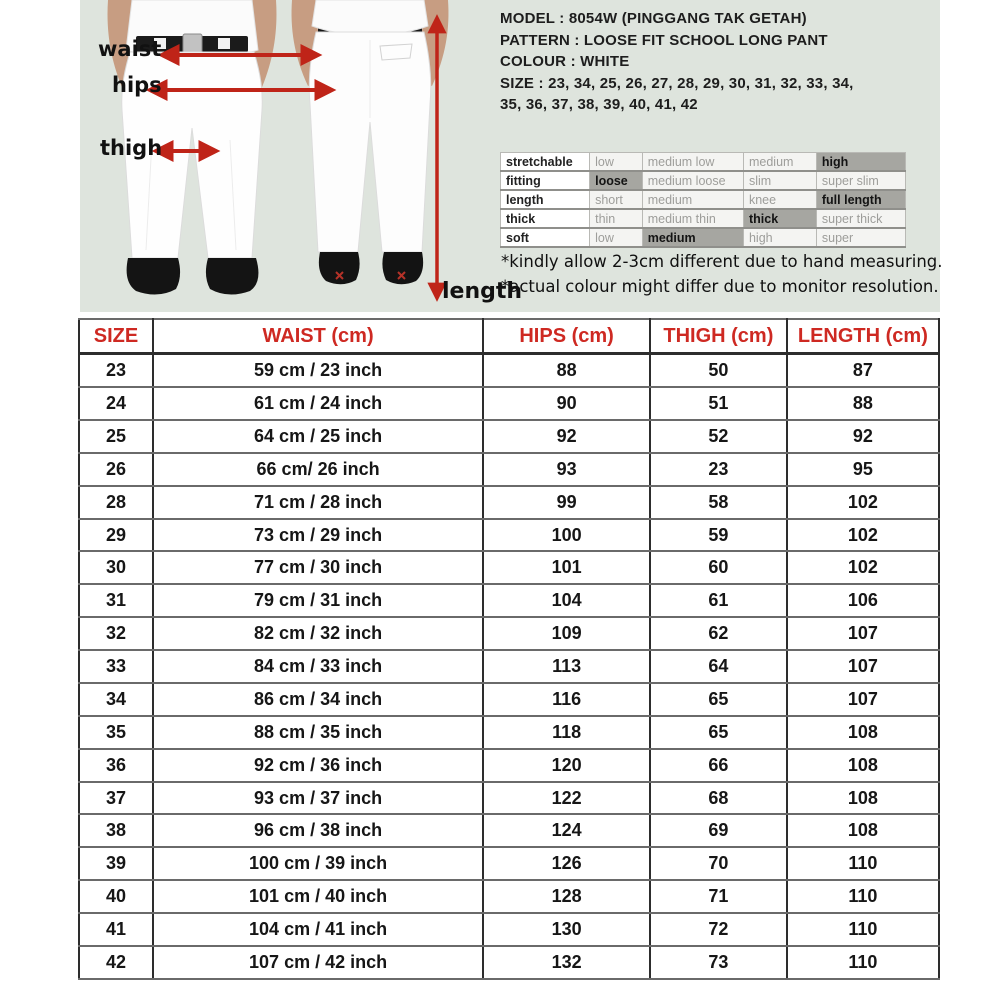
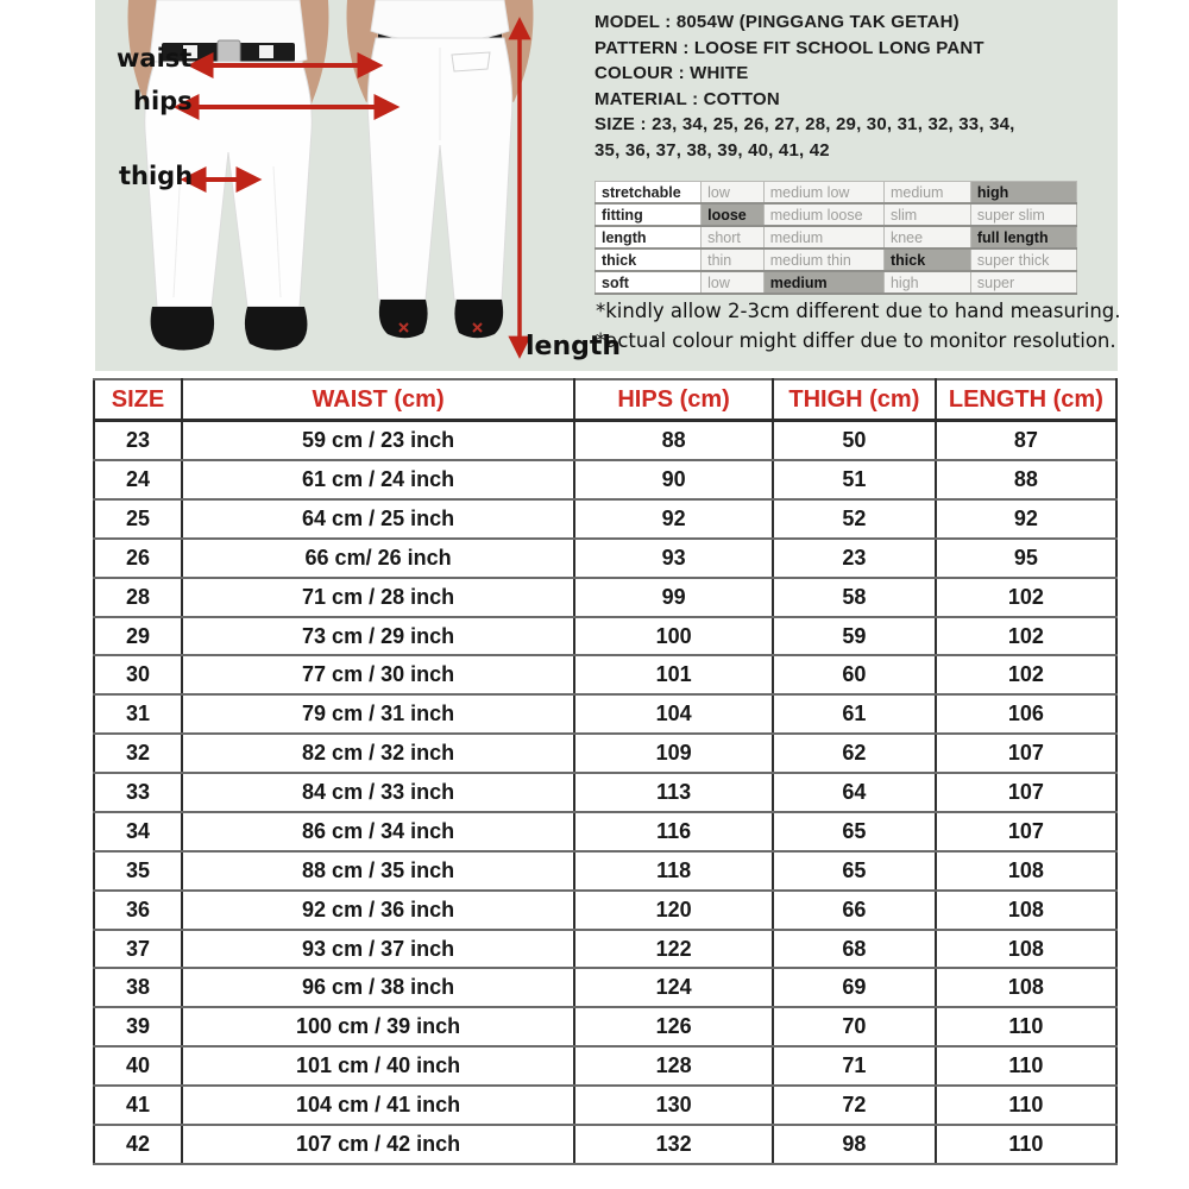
  waist
  hips
  thigh
  length
  MODEL : 8054W (PINGGANG TAK GETAH)
  PATTERN : LOOSE FIT SCHOOL LONG PANT
  COLOUR : WHITE
+ MATERIAL : COTTON
  SIZE : 23, 34, 25, 26, 27, 28, 29, 30, 31, 32, 33, 34,
  35, 36, 37, 38, 39, 40, 41, 42
  stretchable	low	medium low	medium	high
  fitting	loose	medium loose	slim	super slim
  length	short	medium	knee	full length
  thick	thin	medium thin	thick	super thick
  soft	low	medium	high	super
  *kindly allow 2-3cm different due to hand measuring.
  *actual colour might differ due to monitor resolution.
  SIZE	WAIST (cm)	HIPS (cm)	THIGH (cm)	LENGTH (cm)
  23	59 cm / 23 inch	88	50	87
  24	61 cm / 24 inch	90	51	88
  25	64 cm / 25 inch	92	52	92
  26	66 cm/ 26 inch	93	23	95
  28	71 cm / 28 inch	99	58	102
  29	73 cm / 29 inch	100	59	102
  30	77 cm / 30 inch	101	60	102
  31	79 cm / 31 inch	104	61	106
  32	82 cm / 32 inch	109	62	107
  33	84 cm / 33 inch	113	64	107
  34	86 cm / 34 inch	116	65	107
  35	88 cm / 35 inch	118	65	108
  36	92 cm / 36 inch	120	66	108
  37	93 cm / 37 inch	122	68	108
  38	96 cm / 38 inch	124	69	108
  39	100 cm / 39 inch	126	70	110
  40	101 cm / 40 inch	128	71	110
  41	104 cm / 41 inch	130	72	110
- 42	107 cm / 42 inch	132	73	110
+ 42	107 cm / 42 inch	132	98	110
